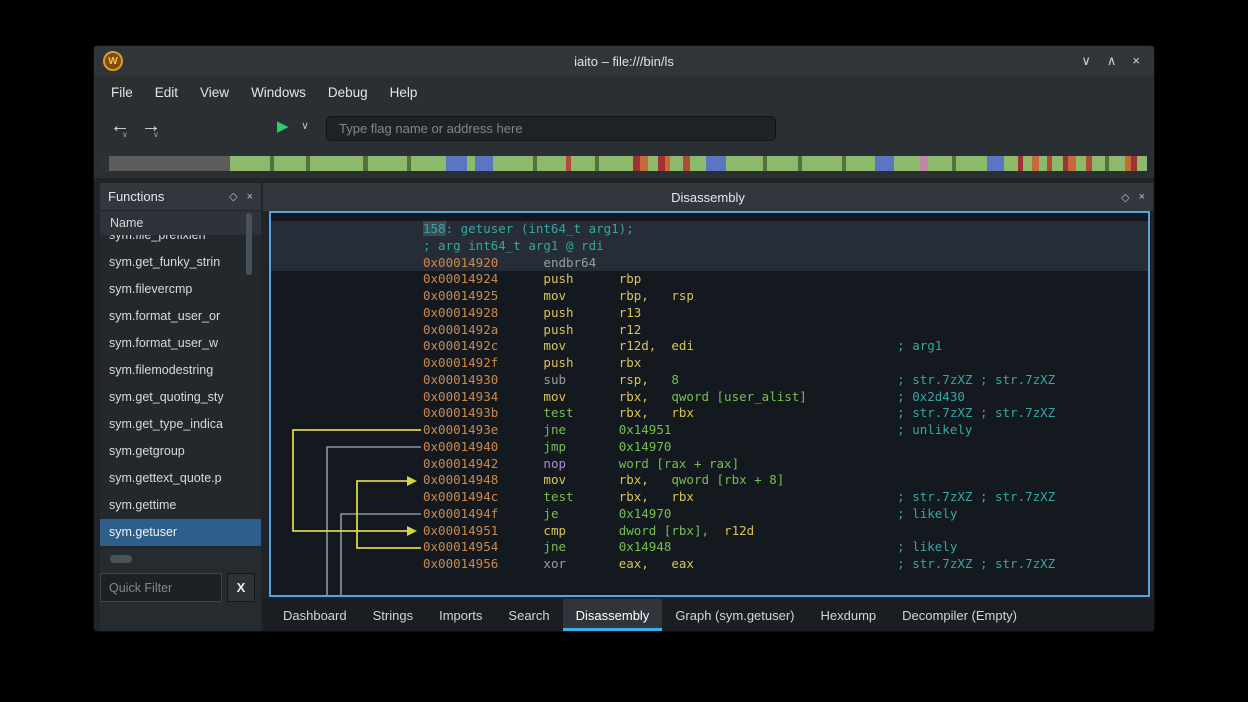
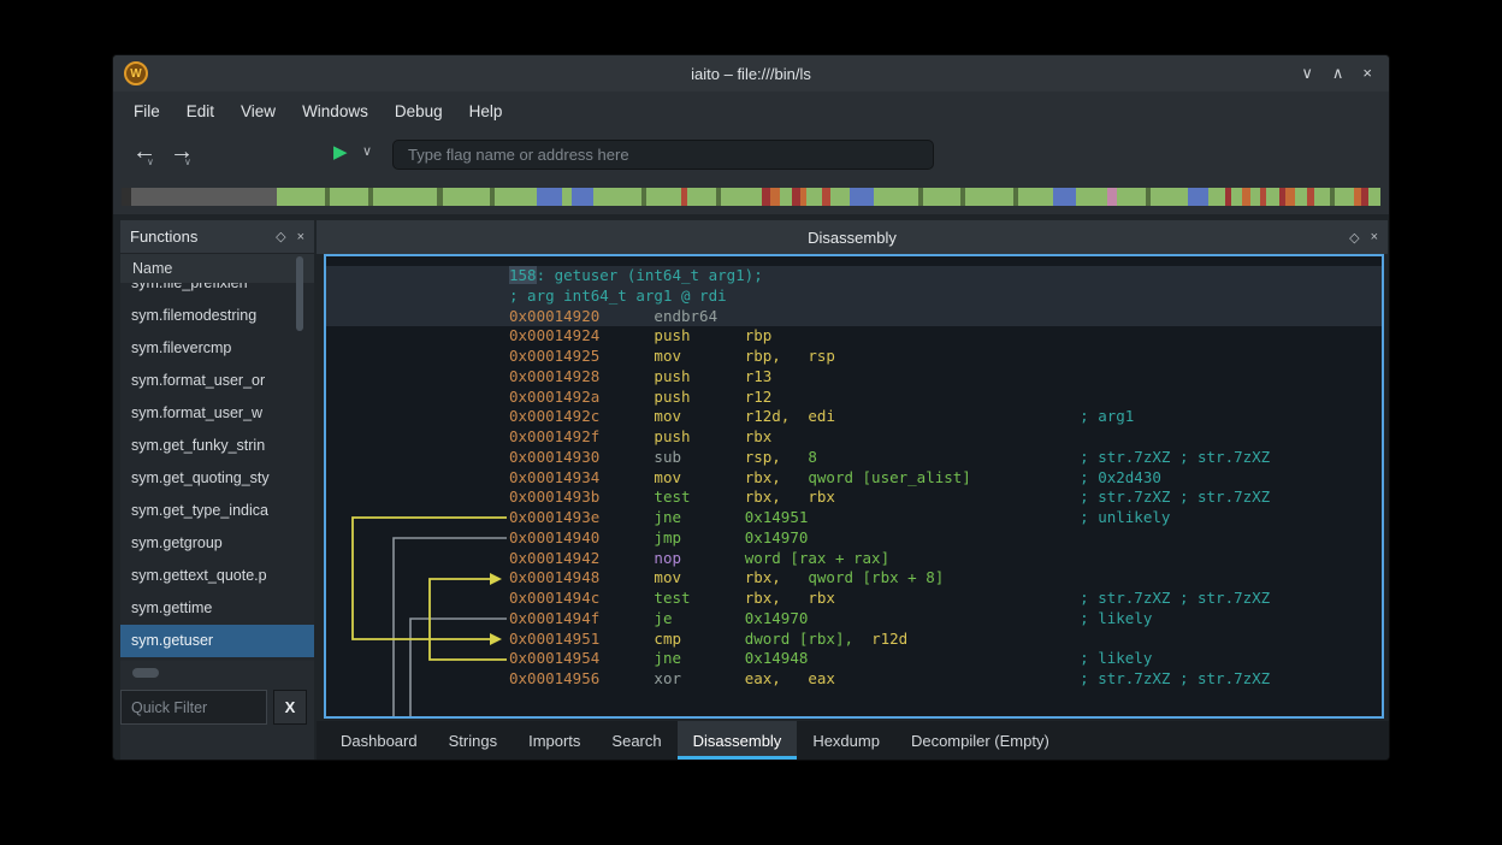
  W
  iaito – file:///bin/ls
  ∨
  ∧
  ×
  File
  Edit
  View
  Windows
  Debug
  Help
  ←
  ∨
  →
  ∨
  ▶
  ∨
  Type flag name or address here
  Functions
  ◇
  ×
  Name
  sym.file_prefixlen
- sym.get_funky_strin
+ sym.filemodestring
  sym.filevercmp
  sym.format_user_or
  sym.format_user_w
- sym.filemodestring
+ sym.get_funky_strin
  sym.get_quoting_sty
  sym.get_type_indica
  sym.getgroup
  sym.gettext_quote.p
  sym.gettime
  sym.getuser
  Quick Filter
  X
  Disassembly
  ◇
  ×
  158: getuser (int64_t arg1);
  ; arg int64_t arg1 @ rdi
  0x00014920 endbr64
  0x00014924 push rbp
  0x00014925 mov rbp, rsp
  0x00014928 push r13
  0x0001492a push r12
  0x0001492c mov r12d, edi ; arg1
  0x0001492f push rbx
  0x00014930 sub rsp, 8 ; str.7zXZ ; str.7zXZ
  0x00014934 mov rbx, qword [user_alist] ; 0x2d430
  0x0001493b test rbx, rbx ; str.7zXZ ; str.7zXZ
  0x0001493e jne 0x14951 ; unlikely
  0x00014940 jmp 0x14970
  0x00014942 nop word [rax + rax]
  0x00014948 mov rbx, qword [rbx + 8]
  0x0001494c test rbx, rbx ; str.7zXZ ; str.7zXZ
  0x0001494f je 0x14970 ; likely
  0x00014951 cmp dword [rbx], r12d
  0x00014954 jne 0x14948 ; likely
  0x00014956 xor eax, eax ; str.7zXZ ; str.7zXZ
  Dashboard
  Strings
  Imports
  Search
  Disassembly
- Graph (sym.getuser)
  Hexdump
  Decompiler (Empty)
